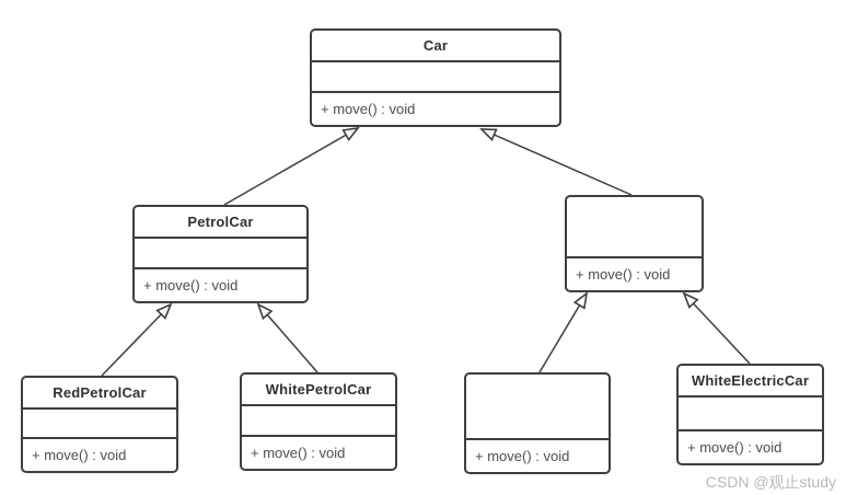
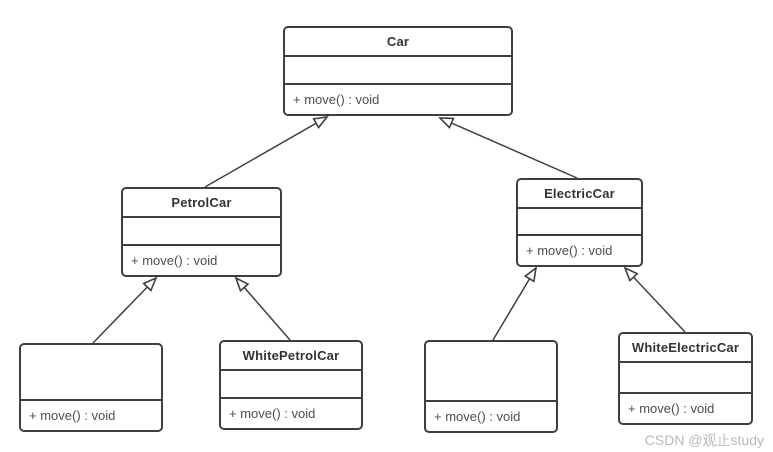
  Car
  + move() : void
  PetrolCar
  + move() : void
+ ElectricCar
  + move() : void
- RedPetrolCar
  + move() : void
  WhitePetrolCar
  + move() : void
  + move() : void
  WhiteElectricCar
  + move() : void
  CSDN @观止study
